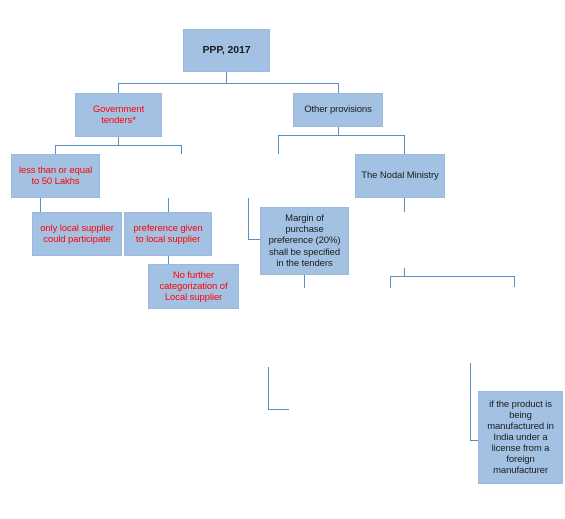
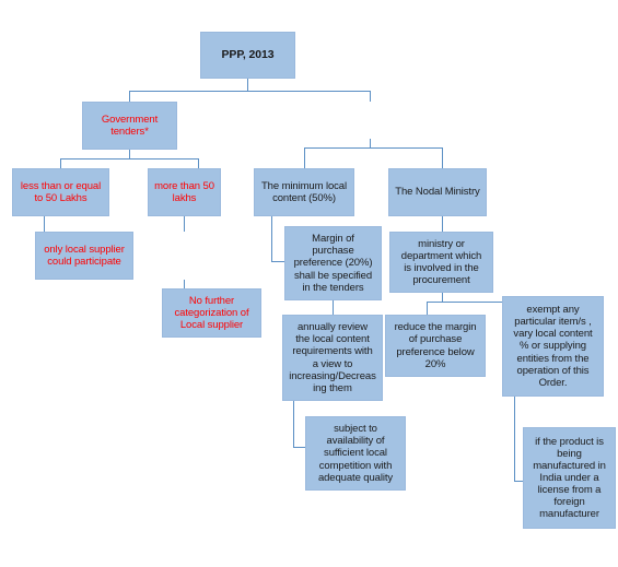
- PPP, 2017
+ PPP, 2013
  Government
  tenders*
- Other provisions
  less than or equal
  to 50 Lakhs
+ more than 50
+ lakhs
+ The minimum local
+ content (50%)
  The Nodal Ministry
  only local supplier
  could participate
- preference given
- to local supplier
  No further
  categorization of
  Local supplier
  Margin of
  purchase
  preference (20%)
  shall be specified
  in the tenders
+ ministry or
+ department which
+ is involved in the
+ procurement
+ annually review
+ the local content
+ requirements with
+ a view to
+ increasing/Decreas
+ ing them
+ reduce the margin
+ of purchase
+ preference below
+ 20%
+ exempt any
+ particular item/s ,
+ vary local content
+ % or supplying
+ entities from the
+ operation of this
+ Order.
+ subject to
+ availability of
+ sufficient local
+ competition with
+ adequate quality
  if the product is
  being
  manufactured in
  India under a
  license from a
  foreign
  manufacturer
